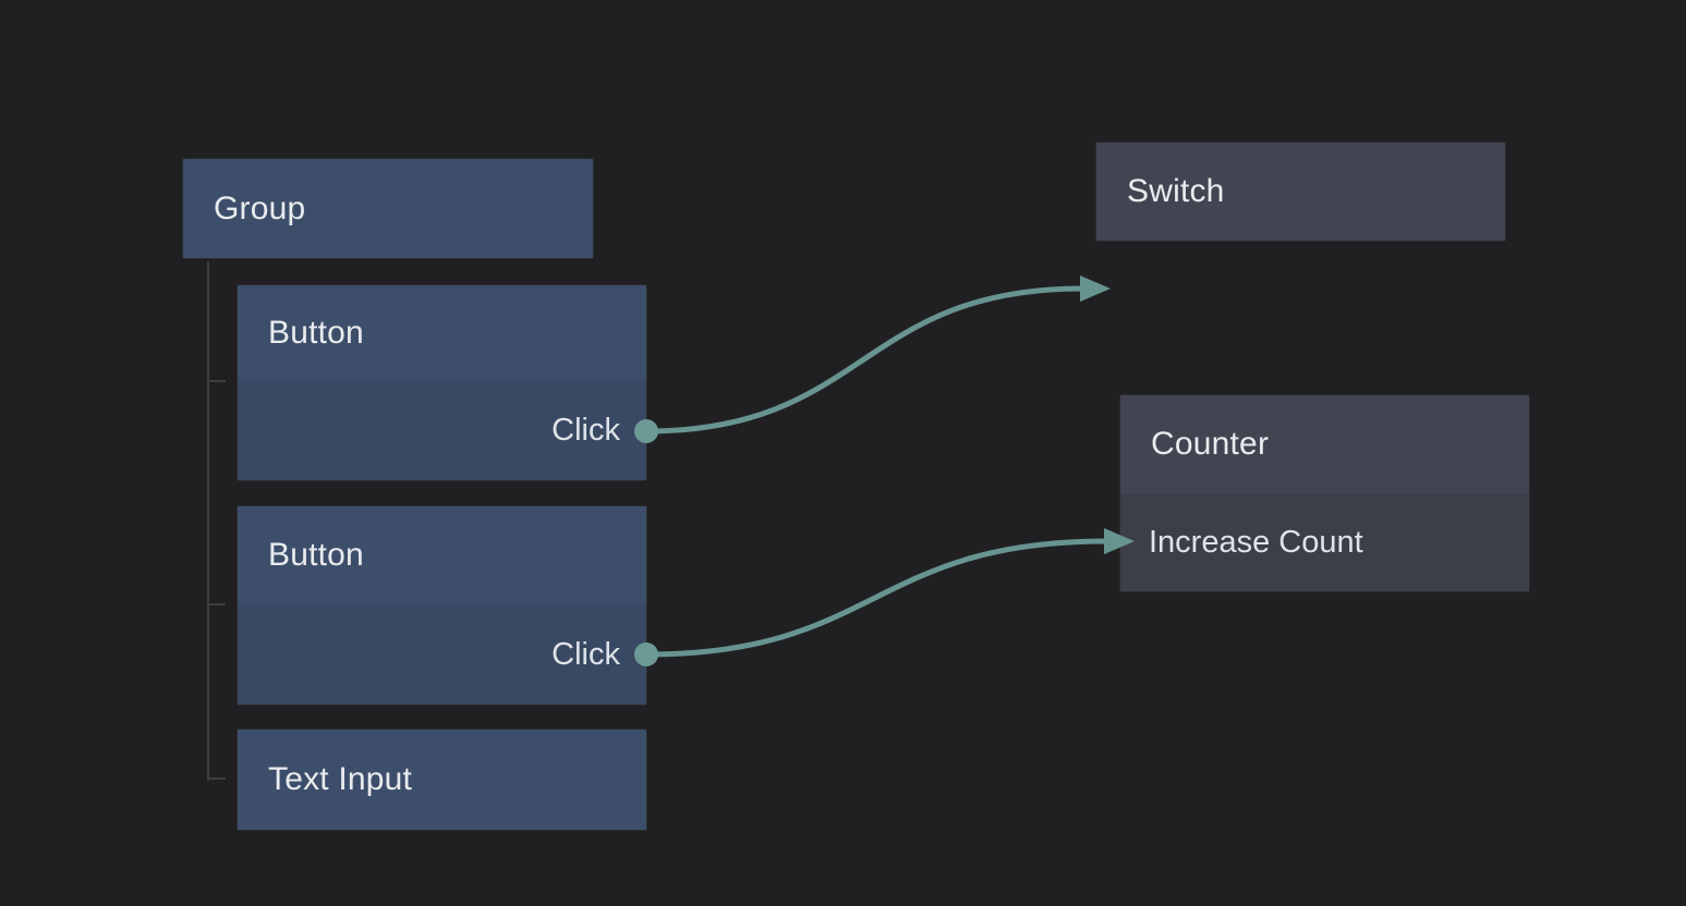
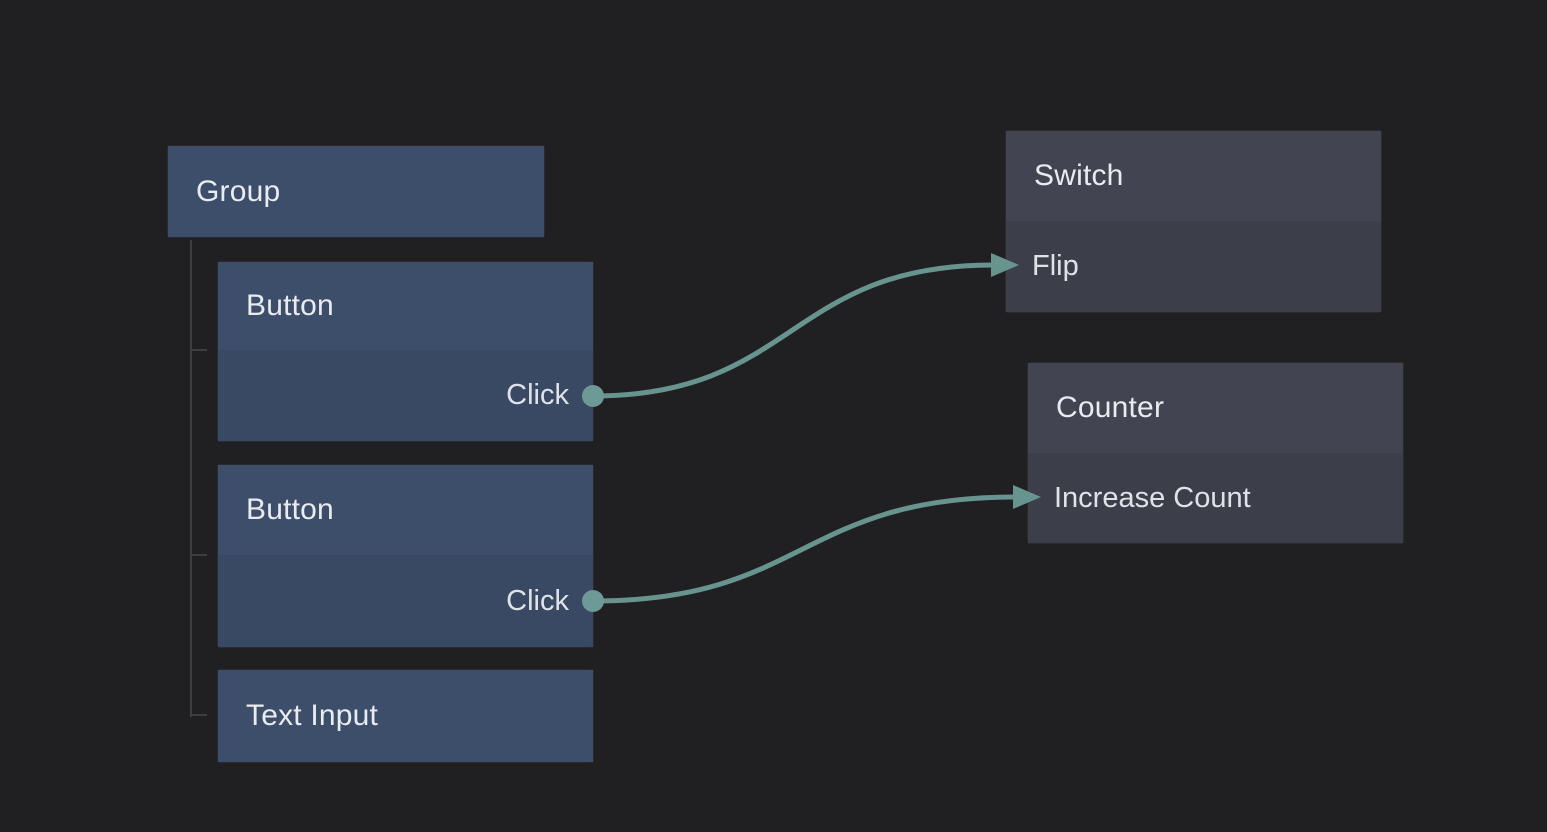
  Group
  Button
  Click
  Button
  Click
  Text Input
  Switch
+ Flip
  Counter
  Increase Count
